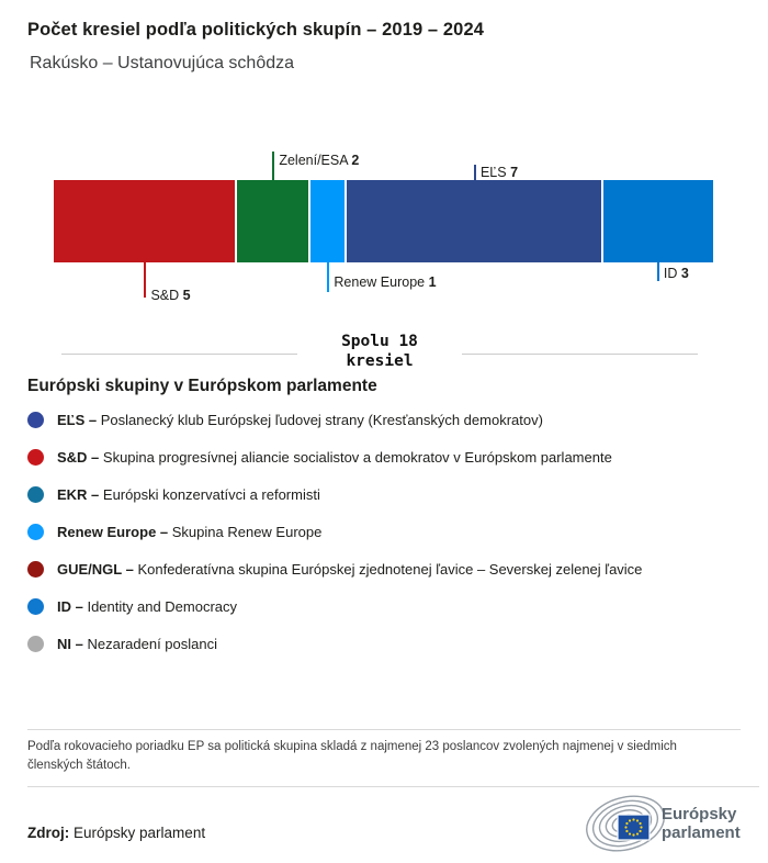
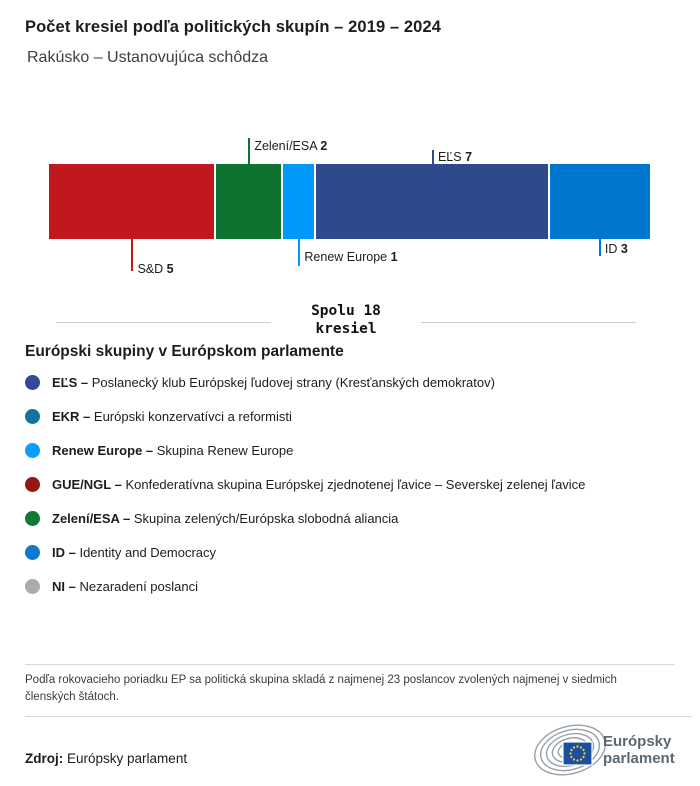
  Počet kresiel podľa politických skupín – 2019 – 2024
  Rakúsko – Ustanovujúca schôdza
  S&D 5
  Zelení/ESA 2
  Renew Europe 1
  EĽS 7
  ID 3
  Spolu 18 kresiel
  Európski skupiny v Európskom parlamente
  EĽS – Poslanecký klub Európskej ľudovej strany (Kresťanských demokratov)
- S&D – Skupina progresívnej aliancie socialistov a demokratov v Európskom parlamente
  EKR – Európski konzervatívci a reformisti
  Renew Europe – Skupina Renew Europe
  GUE/NGL – Konfederatívna skupina Európskej zjednotenej ľavice – Severskej zelenej ľavice
+ Zelení/ESA – Skupina zelených/Európska slobodná aliancia
  ID – Identity and Democracy
  NI – Nezaradení poslanci
  Podľa rokovacieho poriadku EP sa politická skupina skladá z najmenej 23 poslancov zvolených najmenej v siedmich členských štátoch.
  Zdroj: Európsky parlament
  Európsky parlament
